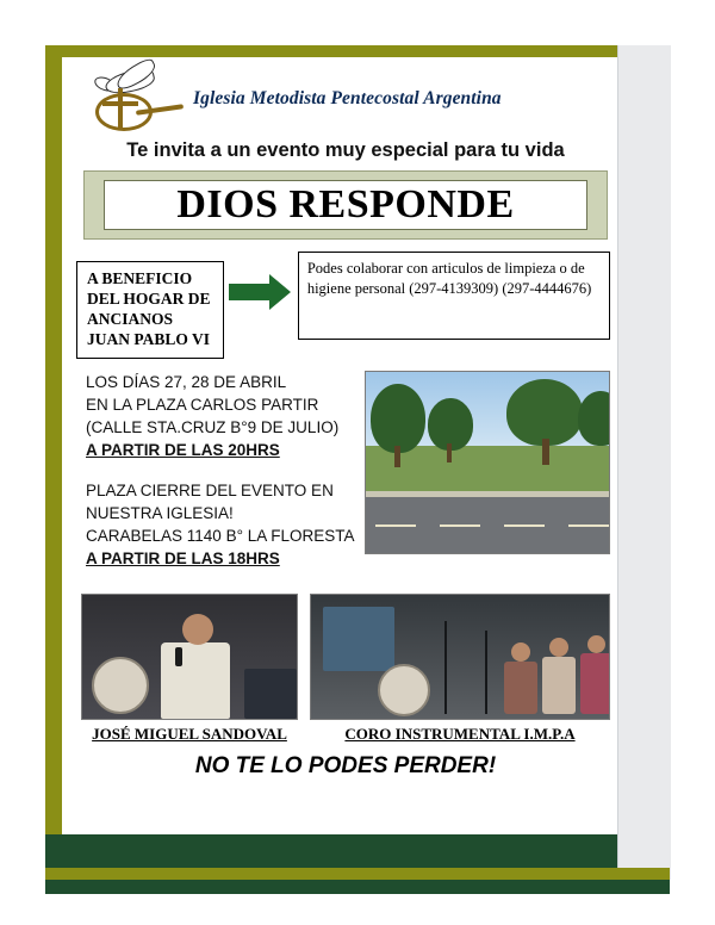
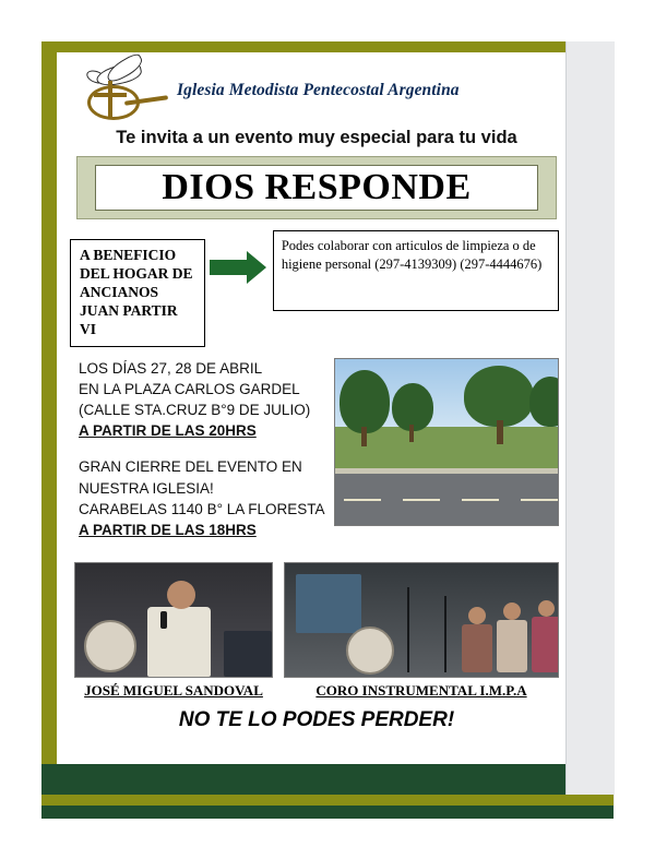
  Iglesia Metodista Pentecostal Argentina
  Te invita a un evento muy especial para tu vida
  DIOS RESPONDE
- A BENEFICIO DEL HOGAR DE ANCIANOS JUAN PABLO VI
+ A BENEFICIO DEL HOGAR DE ANCIANOS JUAN PARTIR VI
  Podes colaborar con articulos de limpieza o de higiene personal (297-4139309) (297-4444676)
  LOS DÍAS 27, 28 DE ABRIL
- EN LA PLAZA CARLOS PARTIR
+ EN LA PLAZA CARLOS GARDEL
  (CALLE STA.CRUZ B°9 DE JULIO)
  A PARTIR DE LAS 20HRS
- PLAZA CIERRE DEL EVENTO EN
+ GRAN CIERRE DEL EVENTO EN
  NUESTRA IGLESIA!
  CARABELAS 1140 B° LA FLORESTA
  A PARTIR DE LAS 18HRS
  JOSÉ MIGUEL SANDOVAL
  CORO INSTRUMENTAL I.M.P.A
  NO TE LO PODES PERDER!
